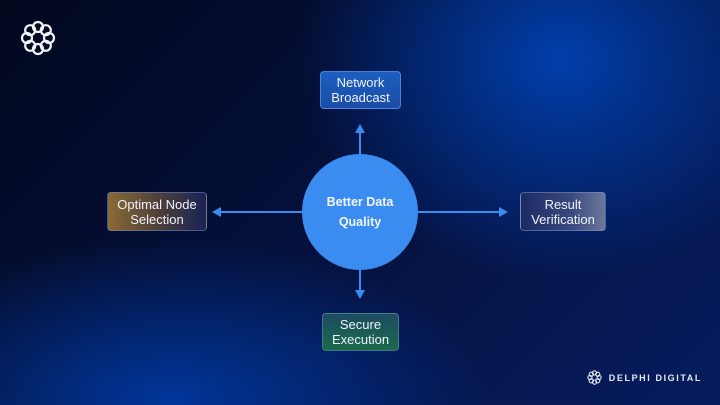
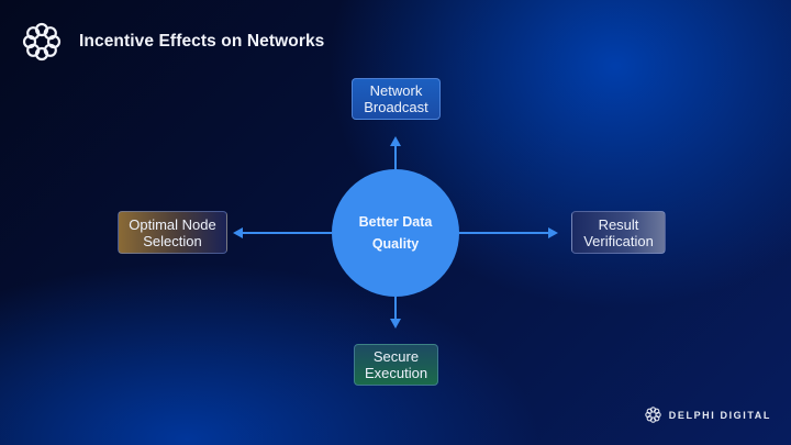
+ Incentive Effects on Networks
  Network
  Broadcast
  Optimal Node
  Selection
  Result
  Verification
  Secure
  Execution
  Better Data
  Quality
  DELPHI DIGITAL
